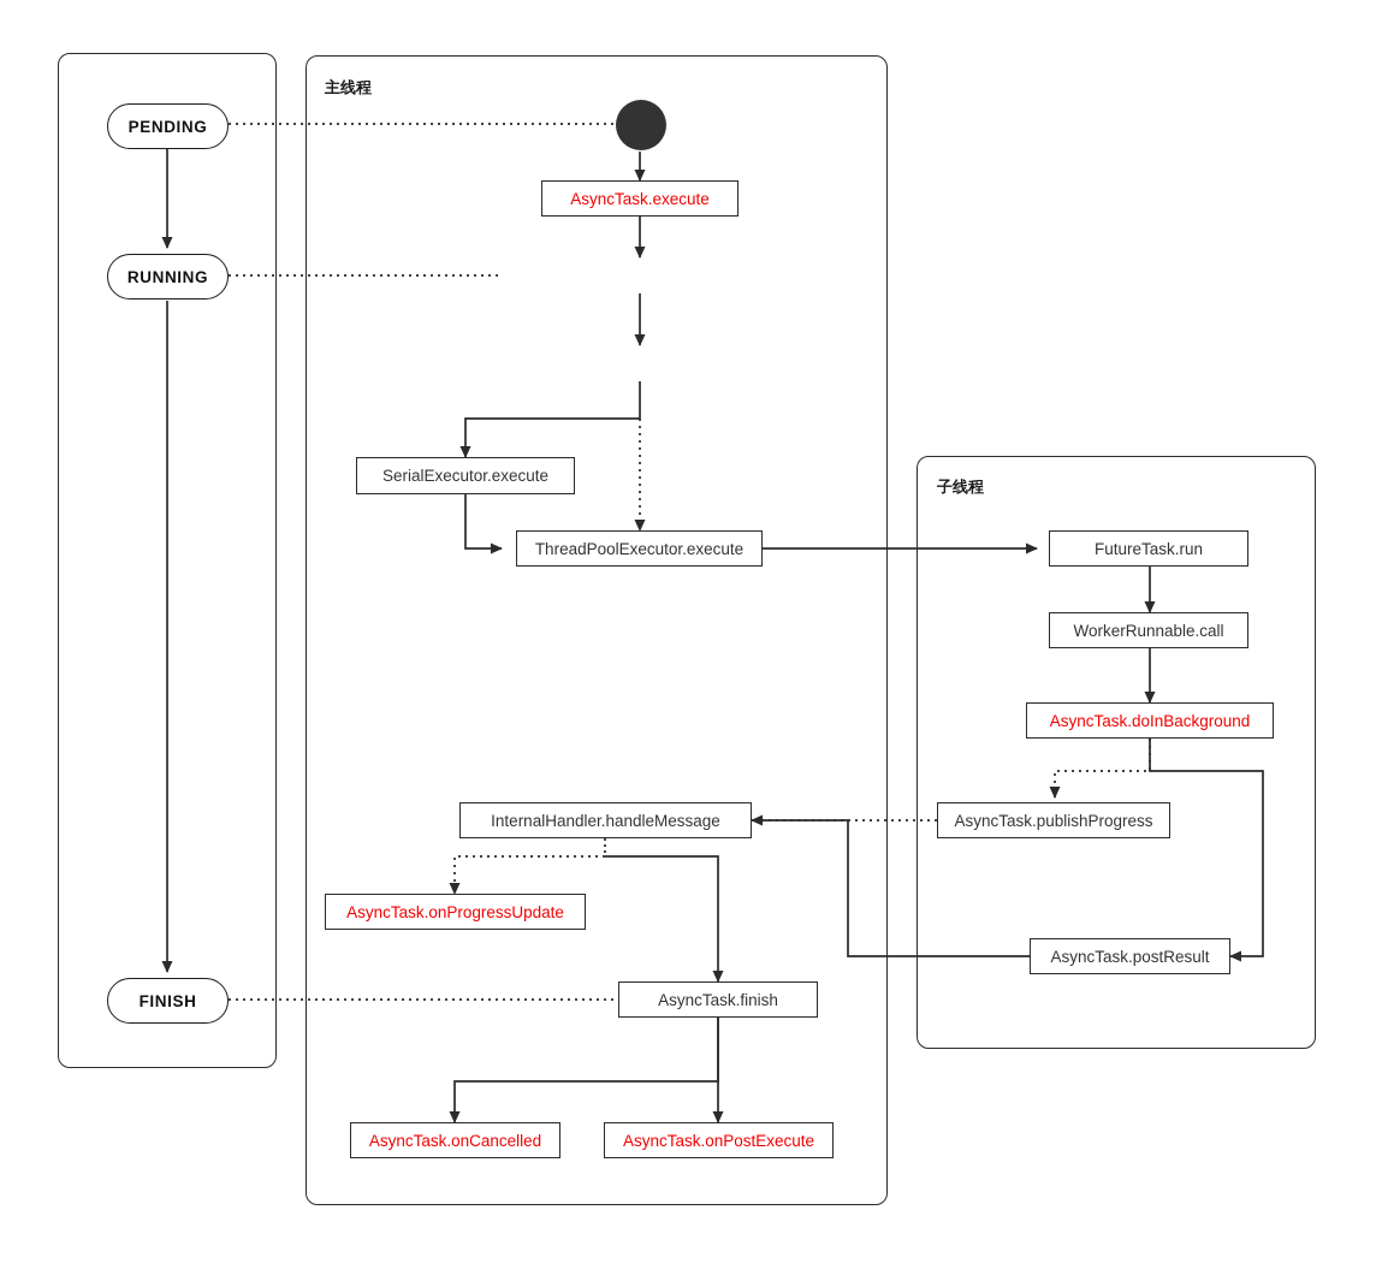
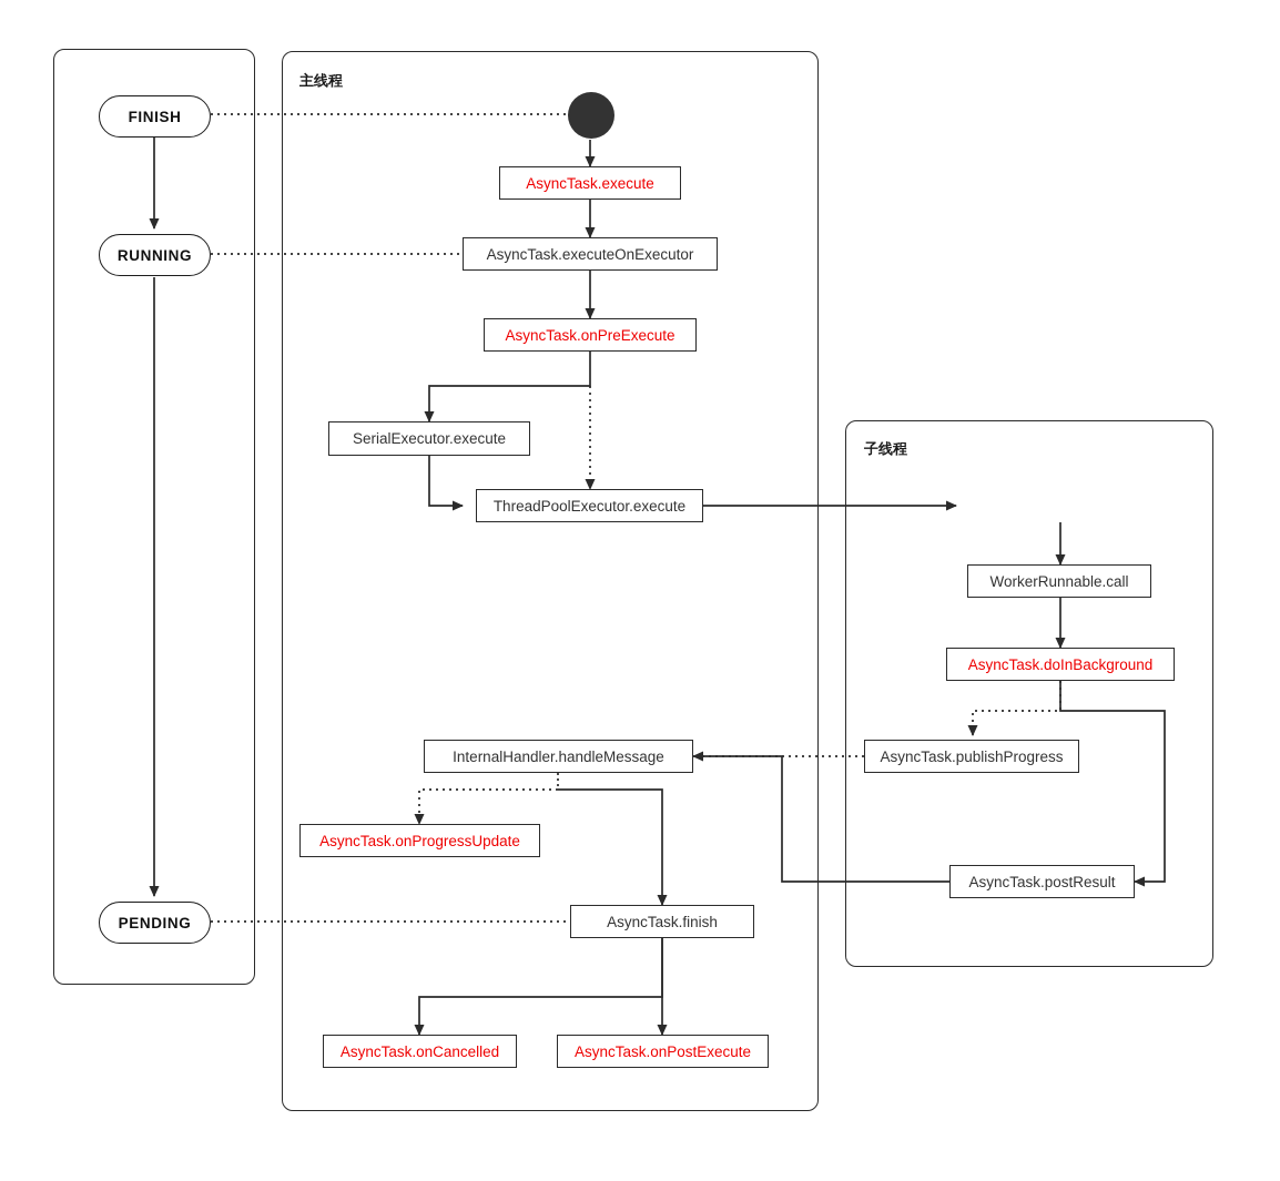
  主线程
  子线程
- PENDING
+ FINISH
  RUNNING
- FINISH
+ PENDING
  AsyncTask.execute
+ AsyncTask.executeOnExecutor
+ AsyncTask.onPreExecute
  SerialExecutor.execute
  ThreadPoolExecutor.execute
  InternalHandler.handleMessage
  AsyncTask.onProgressUpdate
  AsyncTask.finish
  AsyncTask.onCancelled
  AsyncTask.onPostExecute
- FutureTask.run
  WorkerRunnable.call
  AsyncTask.doInBackground
  AsyncTask.publishProgress
  AsyncTask.postResult
